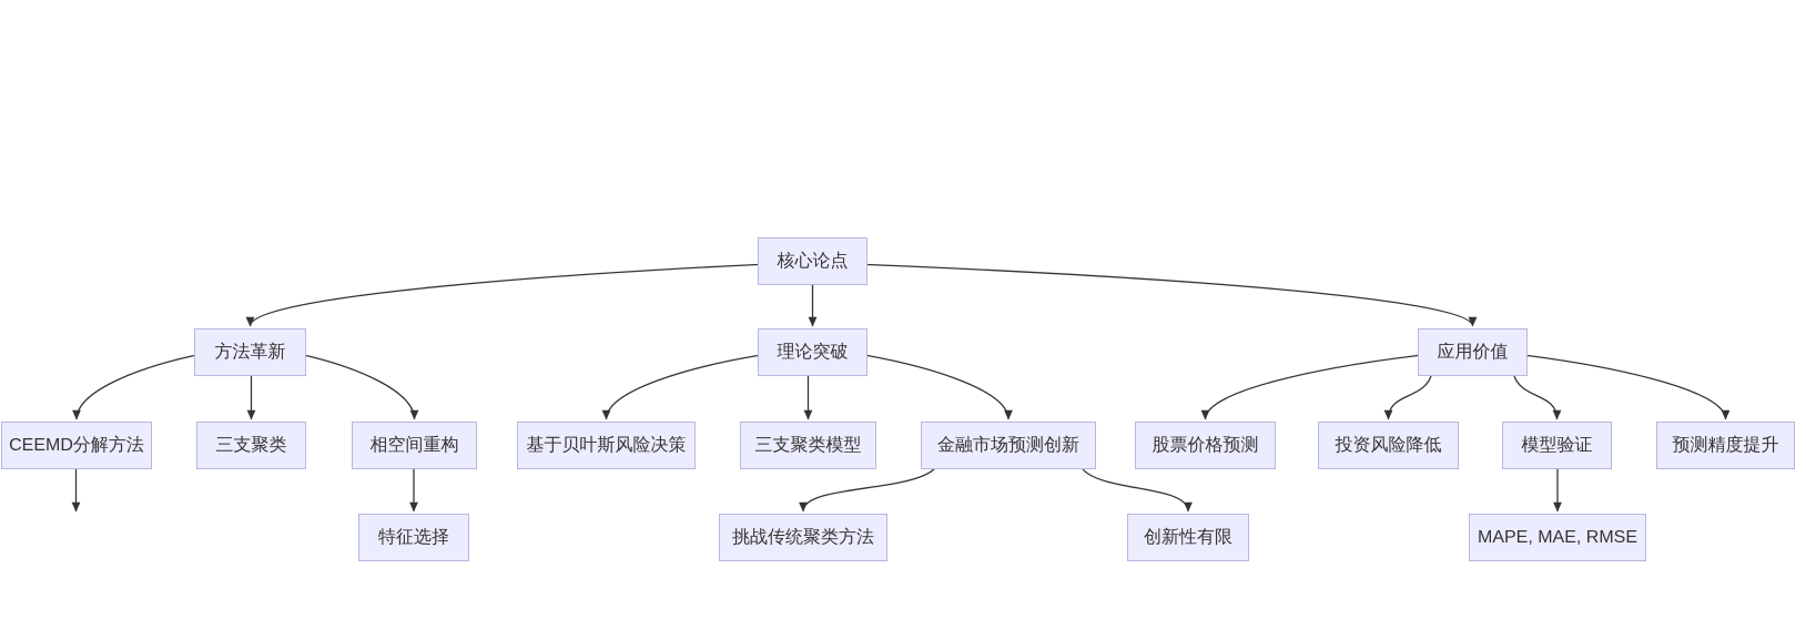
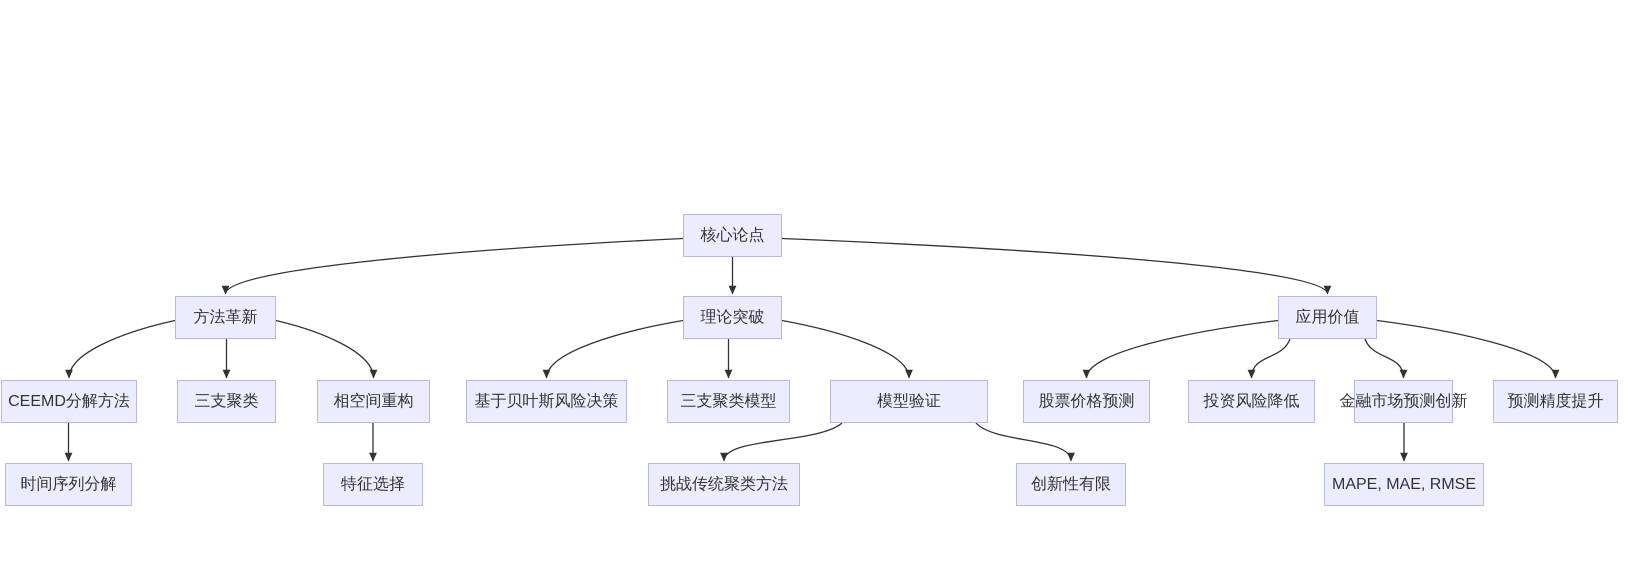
  核心论点
  方法革新
  理论突破
  应用价值
  CEEMD分解方法
  三支聚类
  相空间重构
  基于贝叶斯风险决策
  三支聚类模型
- 金融市场预测创新
+ 模型验证
  股票价格预测
  投资风险降低
- 模型验证
+ 金融市场预测创新
  预测精度提升
+ 时间序列分解
  特征选择
  挑战传统聚类方法
  创新性有限
  MAPE, MAE, RMSE
